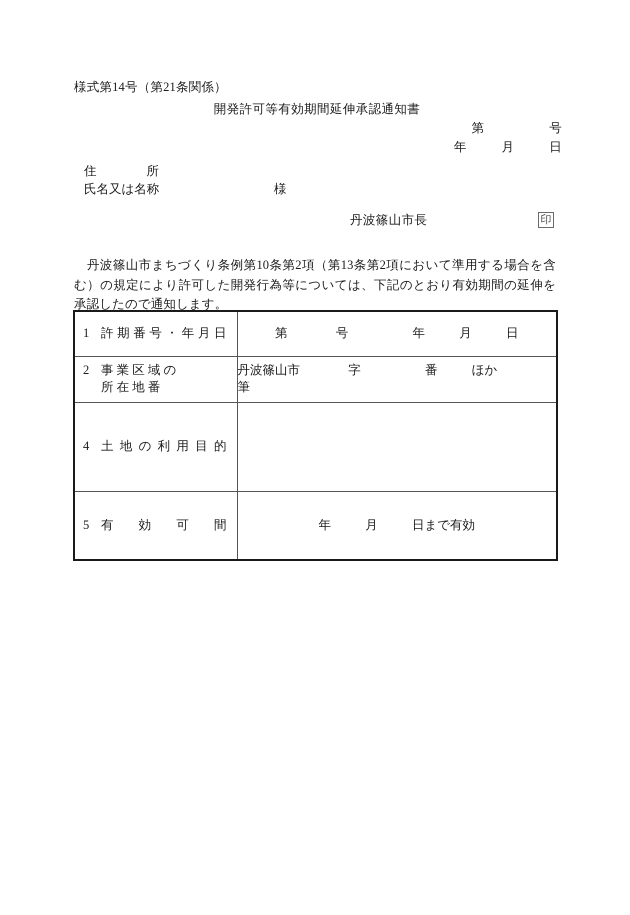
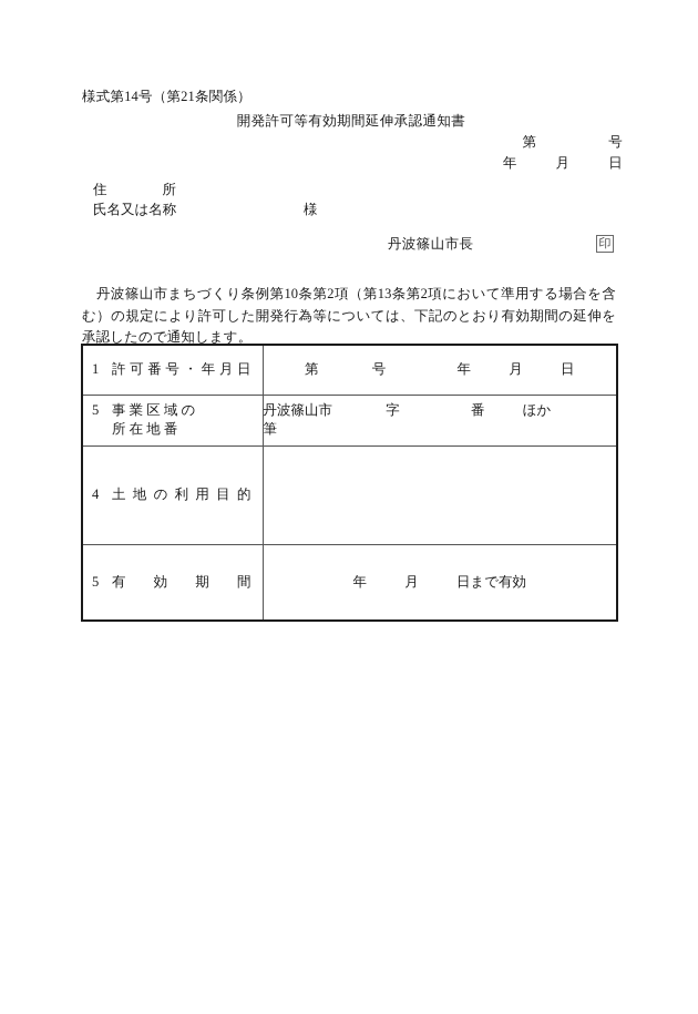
  様式第14号（第21条関係）
  開発許可等有効期間延伸承認通知書
  第 号
  年 月 日
  住 所
  氏名又は名称
  様
  丹波篠山市長
  印
  丹波篠山市まちづくり条例第10条第2項（第13条第2項において準用する場合を含む）の規定により許可した開発行為等については、下記のとおり有効期間の延伸を承認したので通知します。
- 1 許 期 番 号 ・ 年 月 日	第 号 年 月 日
+ 1 許 可 番 号 ・ 年 月 日	第 号 年 月 日
- 2 事 業 区 域 の 所 在 地 番	丹波篠山市 字 番 ほか 筆
+ 5 事 業 区 域 の 所 在 地 番	丹波篠山市 字 番 ほか 筆
  4 土 地 の 利 用 目 的
- 5 有 効 可 間	年 月 日まで有効
+ 5 有 効 期 間	年 月 日まで有効
